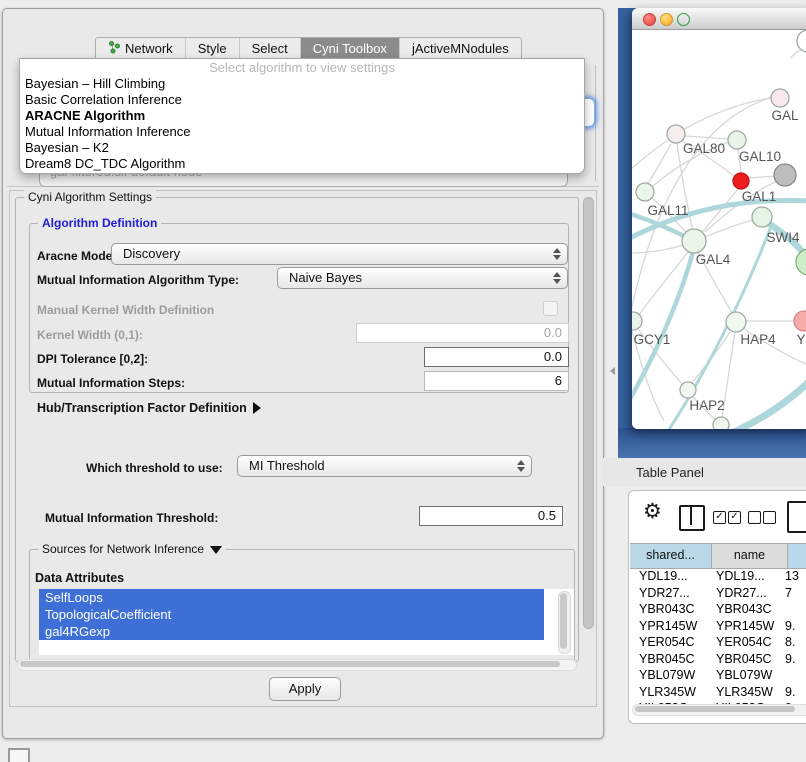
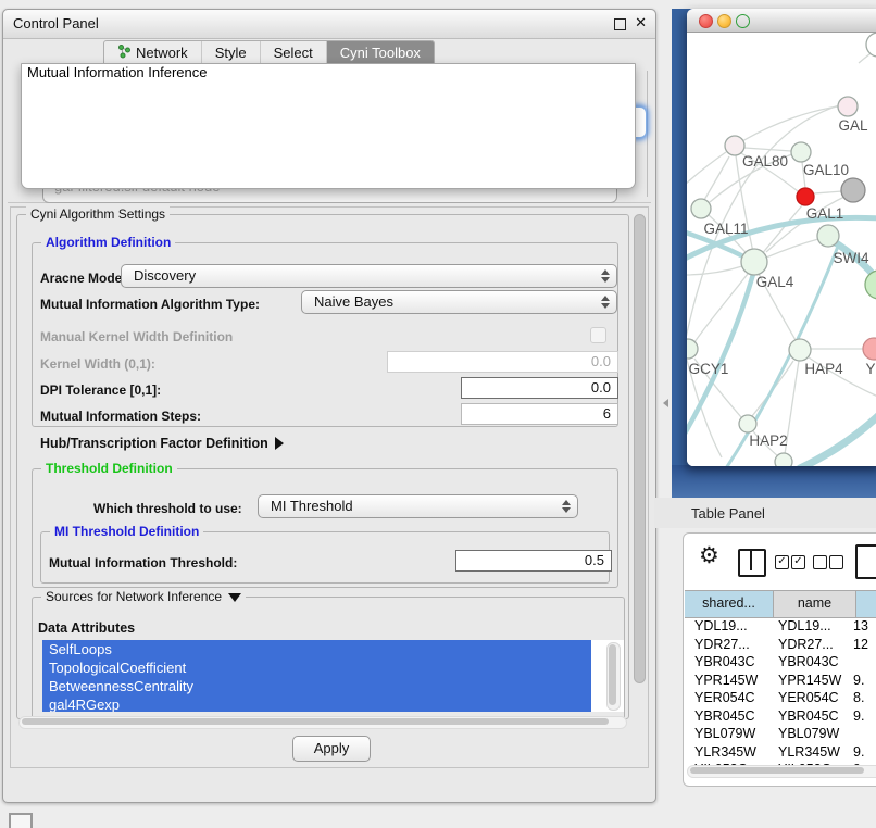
+ Control Panel
+ ✕
  Network
  Style
  Select
  Cyni Toolbox
- jActiveMNodules
- Select algorithm to view settings
- Bayesian – Hill Climbing
- Basic Correlation Inference
- ARACNE Algorithm
  Mutual Information Inference
- Bayesian – K2
- Dream8 DC_TDC Algorithm
  Cyni Algorithm Settings
  Algorithm Definition
  Aracne Mode
  Discovery
  Mutual Information Algorithm Type:
  Naive Bayes
  Manual Kernel Width Definition
  Kernel Width (0,1):
  0.0
- DPI Tolerance [0,2]:
+ DPI Tolerance [0,1]:
  0.0
  Mutual Information Steps:
  6
  Hub/Transcription Factor Definition
+ Threshold Definition
  Which threshold to use:
  MI Threshold
+ MI Threshold Definition
  Mutual Information Threshold:
  0.5
  Sources for Network Inference
  Data Attributes
  SelfLoops
  TopologicalCoefficient
+ BetweennessCentrality
  gal4RGexp
  Apply
  GAL
  GAL80
  GAL10
  GAL1
  SWI4
  GAL11
  GAL4
  GCY1
  HAP4
  Y
  HAP2
  Table Panel
  ⚙
  ✓
  ✓
  shared...
  name
  YDL19...
  YDL19...
  13
  YDR27...
  YDR27...
- 7
+ 12
  YBR043C
  YBR043C
  YPR145W
  YPR145W
  9.
  YER054C
  YER054C
  8.
  YBR045C
  YBR045C
  9.
  YBL079W
  YBL079W
  YLR345W
  YLR345W
  9.
